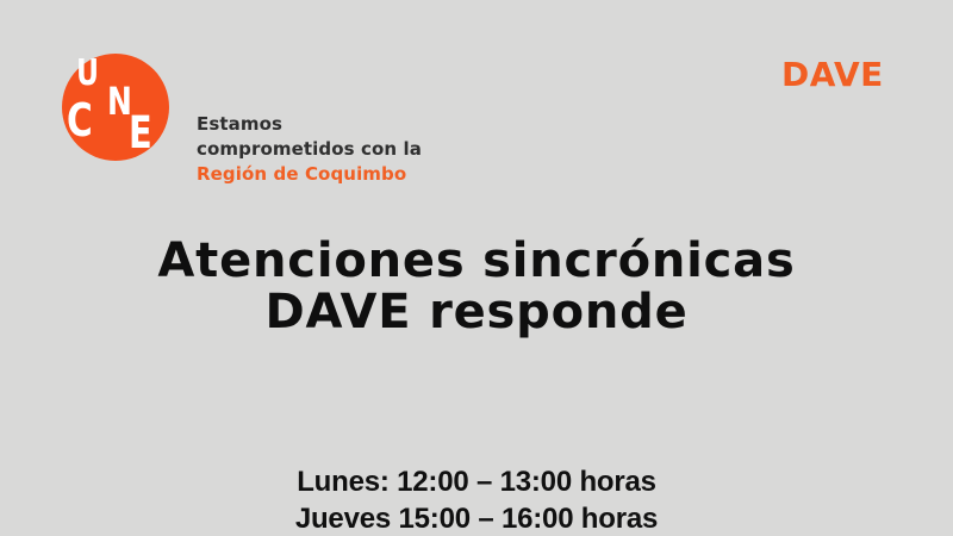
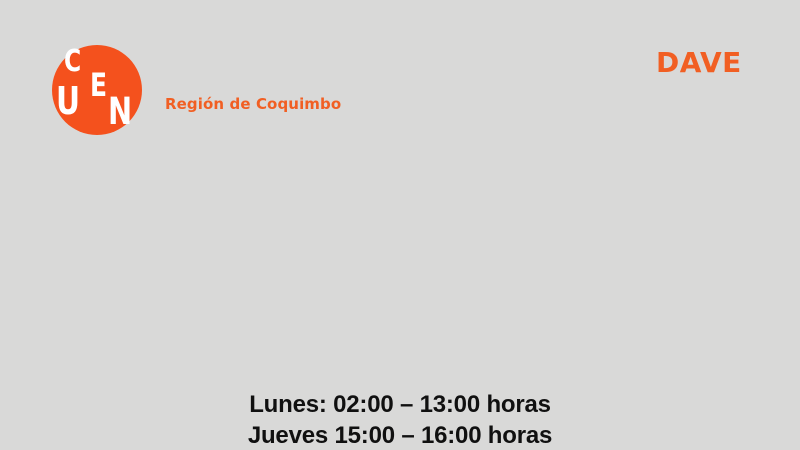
- U
+ C
- N
+ E
- C
+ U
- E
+ N
- Estamos
- comprometidos con la
  Región de Coquimbo
  DAVE
- Atenciones sincrónicas
- DAVE responde
- Lunes: 12:00 – 13:00 horas
+ Lunes: 02:00 – 13:00 horas
  Jueves 15:00 – 16:00 horas
